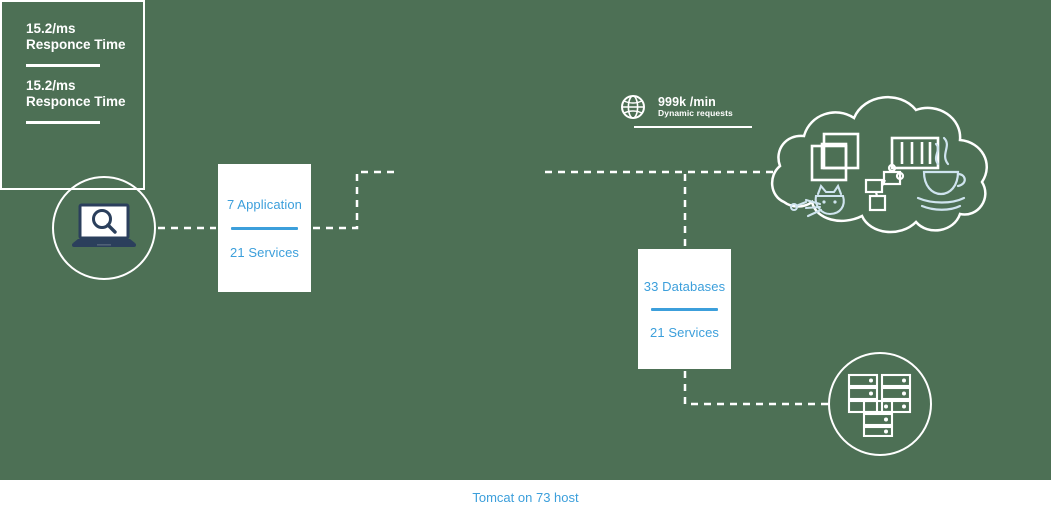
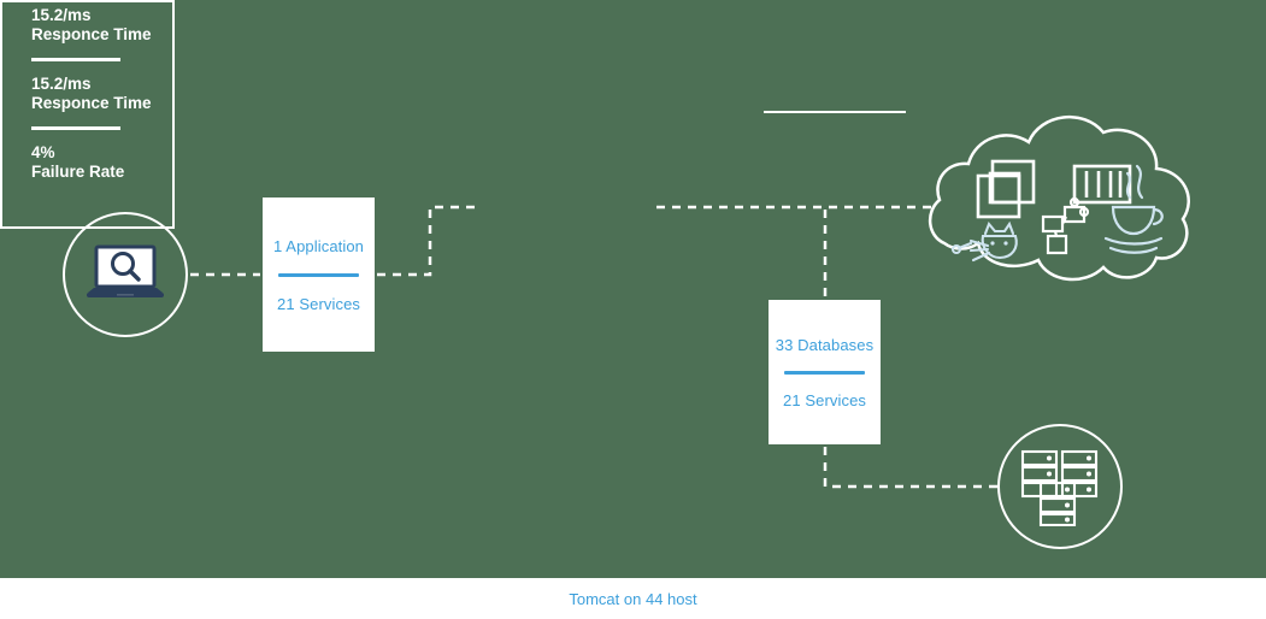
- 7 Application
+ 1 Application
  21 Services
  15.2/ms
  Responce Time
  15.2/ms
  Responce Time
+ 4%
+ Failure Rate
- Tomcat on 73 host
+ Tomcat on 44 host
- 999k /min
- Dynamic requests
  33 Databases
  21 Services
